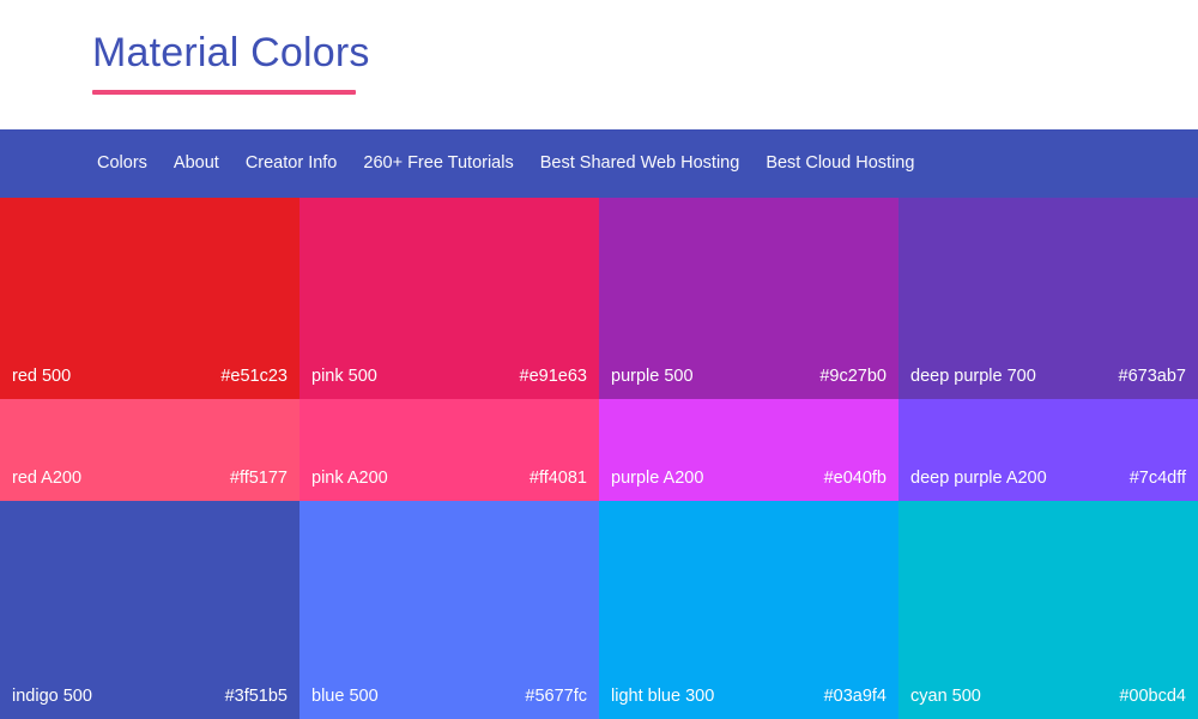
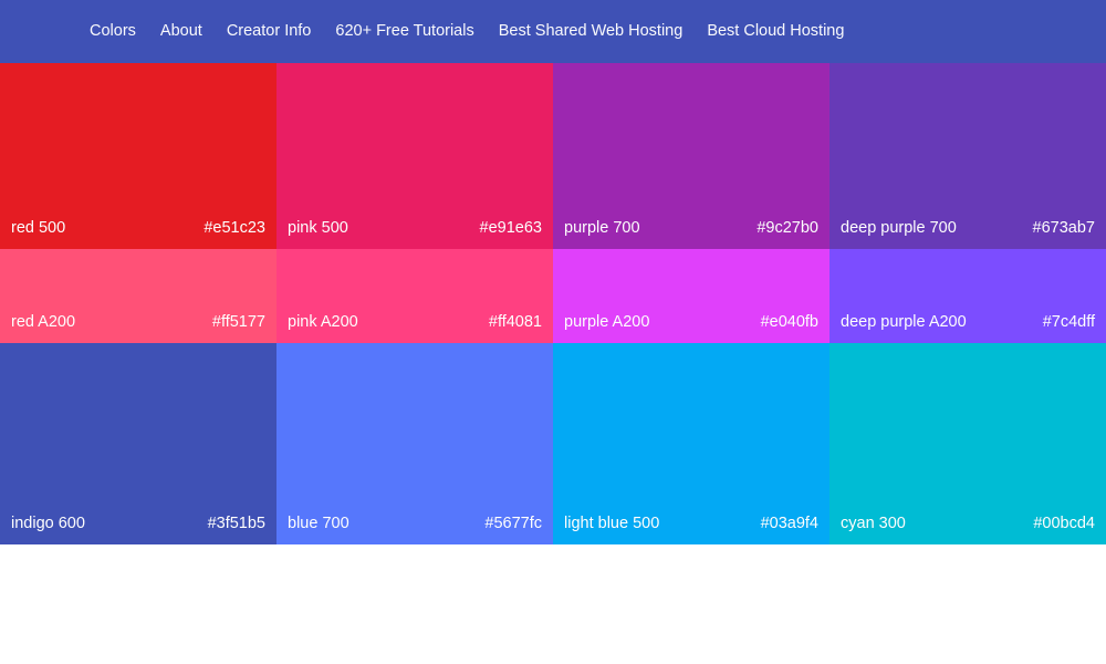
- Material Colors
  Colors
  About
  Creator Info
- 260+ Free Tutorials
+ 620+ Free Tutorials
  Best Shared Web Hosting
  Best Cloud Hosting
  red 500
  #e51c23
  pink 500
  #e91e63
- purple 500
+ purple 700
  #9c27b0
  deep purple 700
  #673ab7
  red A200
  #ff5177
  pink A200
  #ff4081
  purple A200
  #e040fb
  deep purple A200
  #7c4dff
- indigo 500
+ indigo 600
  #3f51b5
- blue 500
+ blue 700
  #5677fc
- light blue 300
+ light blue 500
  #03a9f4
- cyan 500
+ cyan 300
  #00bcd4
